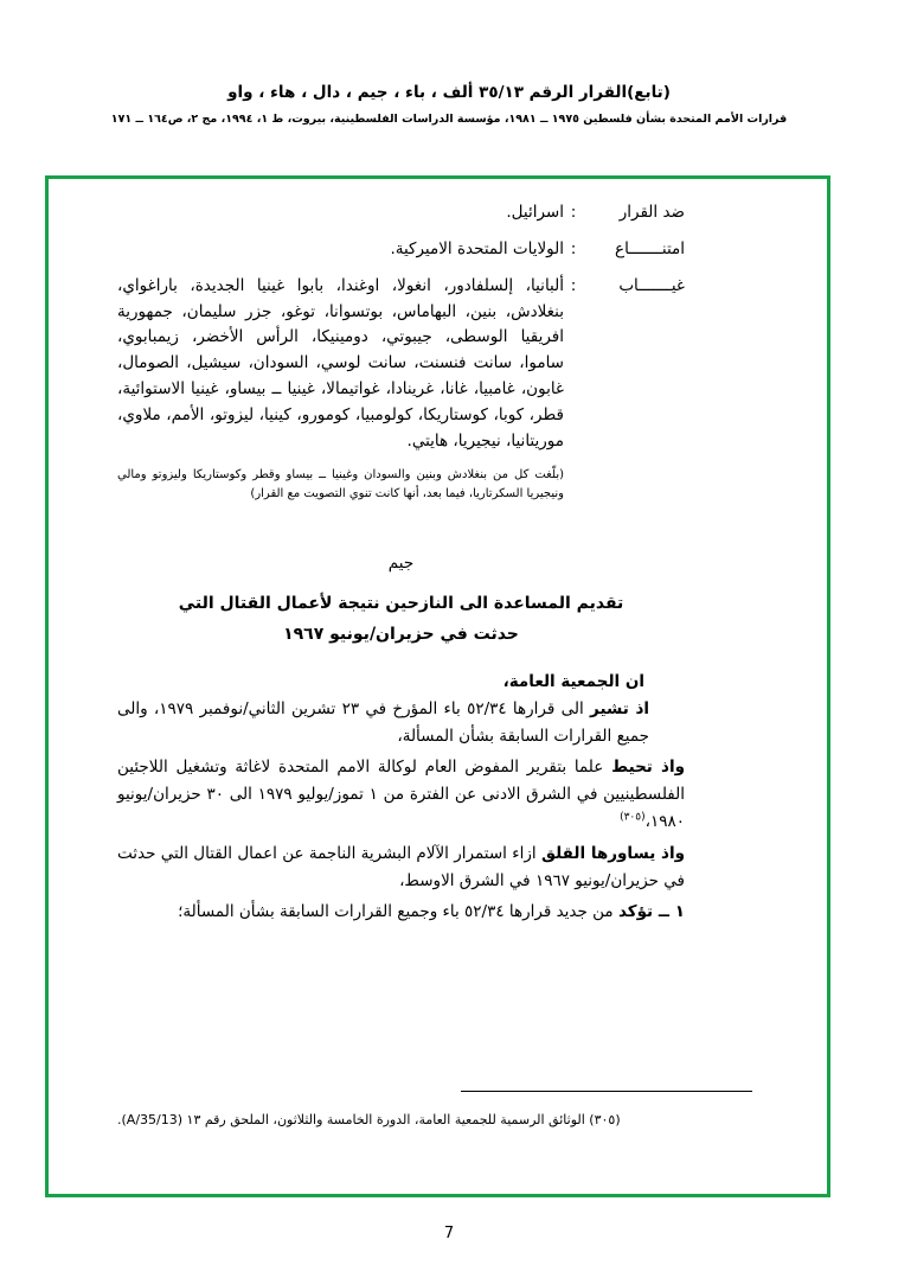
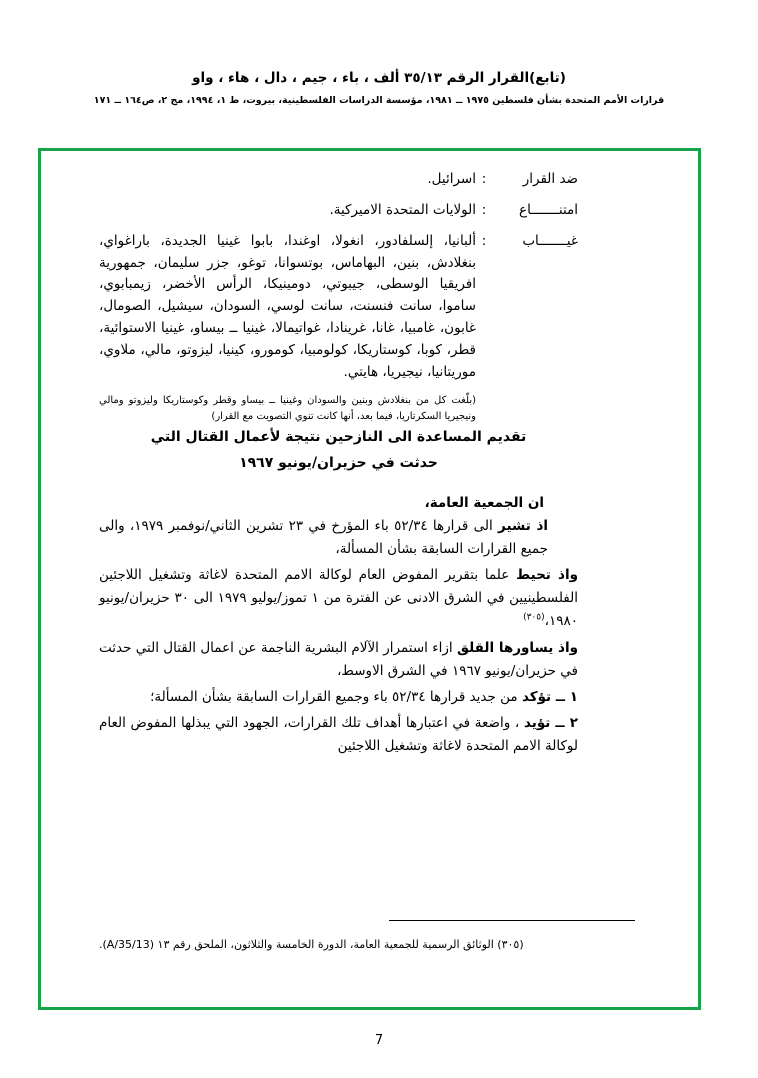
  (تابع)القرار الرقم ٣٥/١٣ ألف ، باء ، جيم ، دال ، هاء ، واو
  قرارات الأمم المتحدة بشأن فلسطين ١٩٧٥ ــ ١٩٨١، مؤسسة الدراسات الفلسطينية، بيروت، ط ١، ١٩٩٤، مج ٢، ص١٦٤ ــ ١٧١
  ضد القرار
  :
  اسرائيل.
  امتنـــــــاع
  :
  الولايات المتحدة الاميركية.
  غيـــــــاب
  :
- ألبانيا، إلسلفادور، انغولا، اوغندا، بابوا غينيا الجديدة، باراغواي، بنغلادش، بنين، البهاماس، بوتسوانا، توغو، جزر سليمان، جمهورية افريقيا الوسطى، جيبوتي، دومينيكا، الرأس الأخضر، زيمبابوي، ساموا، سانت فنسنت، سانت لوسي، السودان، سيشيل، الصومال، غابون، غامبيا، غانا، غرينادا، غواتيمالا، غينيا ــ بيساو، غينيا الاستوائية، قطر، كوبا، كوستاريكا، كولومبيا، كومورو، كينيا، ليزوتو، الأمم، ملاوي، موريتانيا، نيجيريا، هايتي.
+ ألبانيا، إلسلفادور، انغولا، اوغندا، بابوا غينيا الجديدة، باراغواي، بنغلادش، بنين، البهاماس، بوتسوانا، توغو، جزر سليمان، جمهورية افريقيا الوسطى، جيبوتي، دومينيكا، الرأس الأخضر، زيمبابوي، ساموا، سانت فنسنت، سانت لوسي، السودان، سيشيل، الصومال، غابون، غامبيا، غانا، غرينادا، غواتيمالا، غينيا ــ بيساو، غينيا الاستوائية، قطر، كوبا، كوستاريكا، كولومبيا، كومورو، كينيا، ليزوتو، مالي، ملاوي، موريتانيا، نيجيريا، هايتي.
  (بلّغت كل من بنغلادش وبنين والسودان وغينيا ــ بيساو وقطر وكوستاريكا وليزوتو ومالي ونيجيريا السكرتاريا، فيما بعد، أنها كانت تنوي التصويت مع القرار)
- جيم
  تقديم المساعدة الى النازحين نتيجة لأعمال القتال التي
  حدثت في حزيران/يونيو ١٩٦٧
  ان الجمعية العامة،
  اذ تشير الى قرارها ٥٢/٣٤ باء المؤرخ في ٢٣ تشرين الثاني/نوفمبر ١٩٧٩، والى جميع القرارات السابقة بشأن المسألة،
  واذ تحيط علما بتقرير المفوض العام لوكالة الامم المتحدة لاغاثة وتشغيل اللاجئين الفلسطينيين في الشرق الادنى عن الفترة من ١ تموز/يوليو ١٩٧٩ الى ٣٠ حزيران/يونيو ١٩٨٠،(٣٠٥)
  واذ يساورها القلق ازاء استمرار الآلام البشرية الناجمة عن اعمال القتال التي حدثت في حزيران/يونيو ١٩٦٧ في الشرق الاوسط،
  ١ ــ تؤكد من جديد قرارها ٥٢/٣٤ باء وجميع القرارات السابقة بشأن المسألة؛
+ ٢ ــ تؤيد ، واضعة في اعتبارها أهداف تلك القرارات، الجهود التي يبذلها المفوض العام لوكالة الامم المتحدة لاغاثة وتشغيل اللاجئين
  (٣٠٥) الوثائق الرسمية للجمعية العامة، الدورة الخامسة والثلاثون، الملحق رقم ١٣ (A/35/13).
  7
